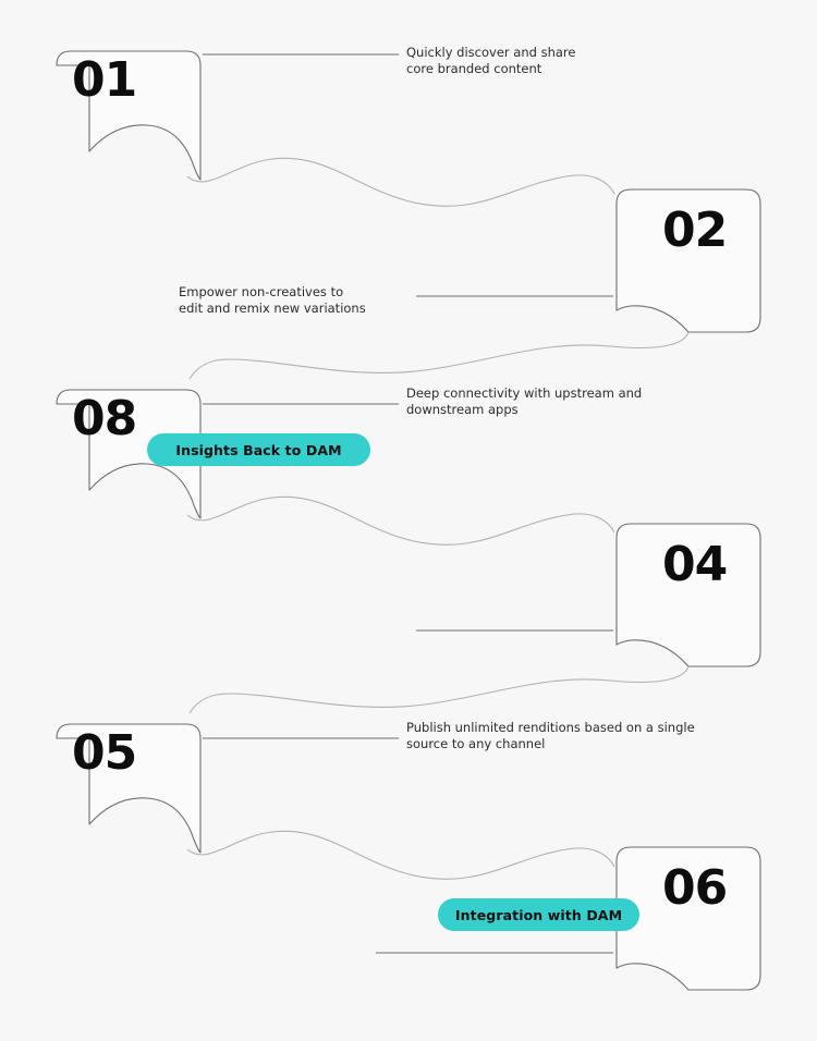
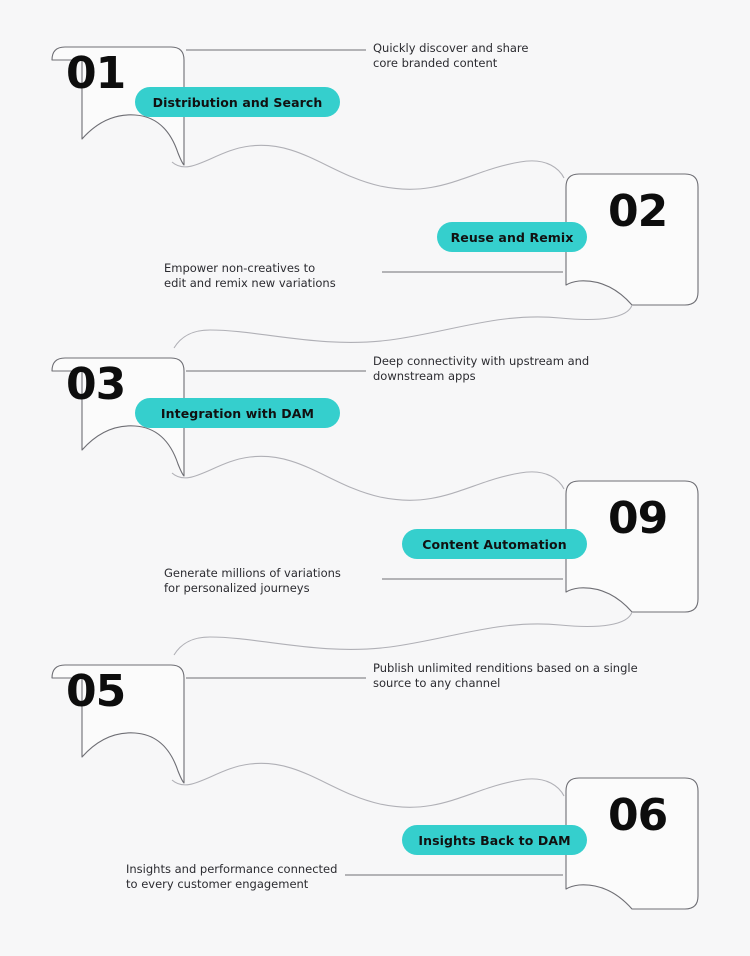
  01
+ Distribution and Search
  Quickly discover and share
  core branded content
  02
+ Reuse and Remix
  Empower non-creatives to
  edit and remix new variations
- 08
+ 03
- Insights Back to DAM
+ Integration with DAM
  Deep connectivity with upstream and
  downstream apps
- 04
+ 09
+ Content Automation
+ Generate millions of variations
+ for personalized journeys
  05
  Publish unlimited renditions based on a single
  source to any channel
  06
- Integration with DAM
+ Insights Back to DAM
+ Insights and performance connected
+ to every customer engagement
